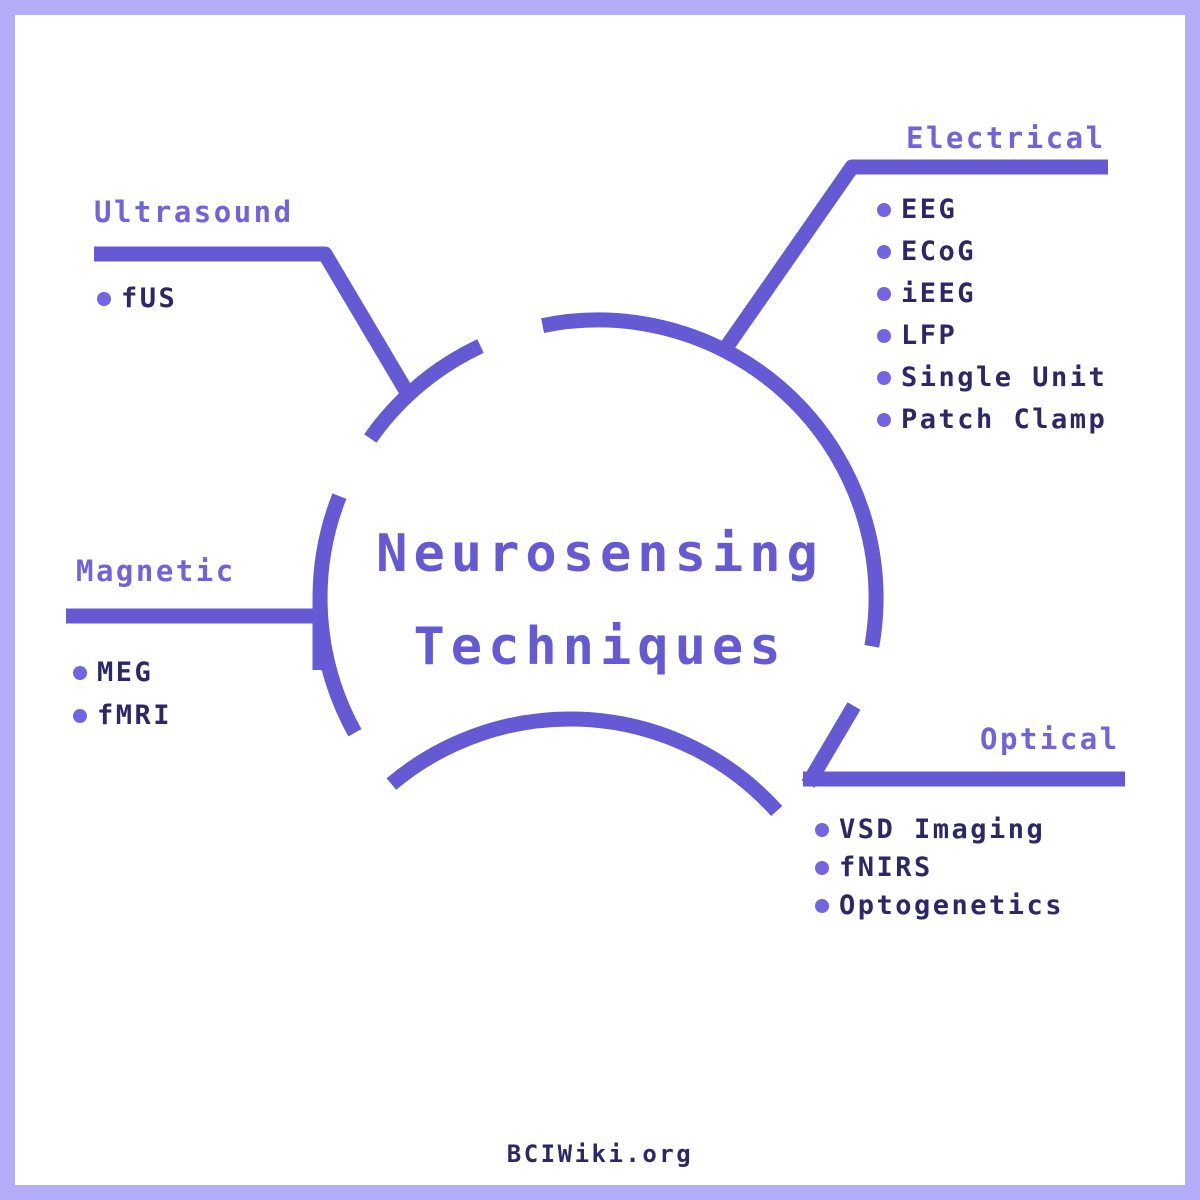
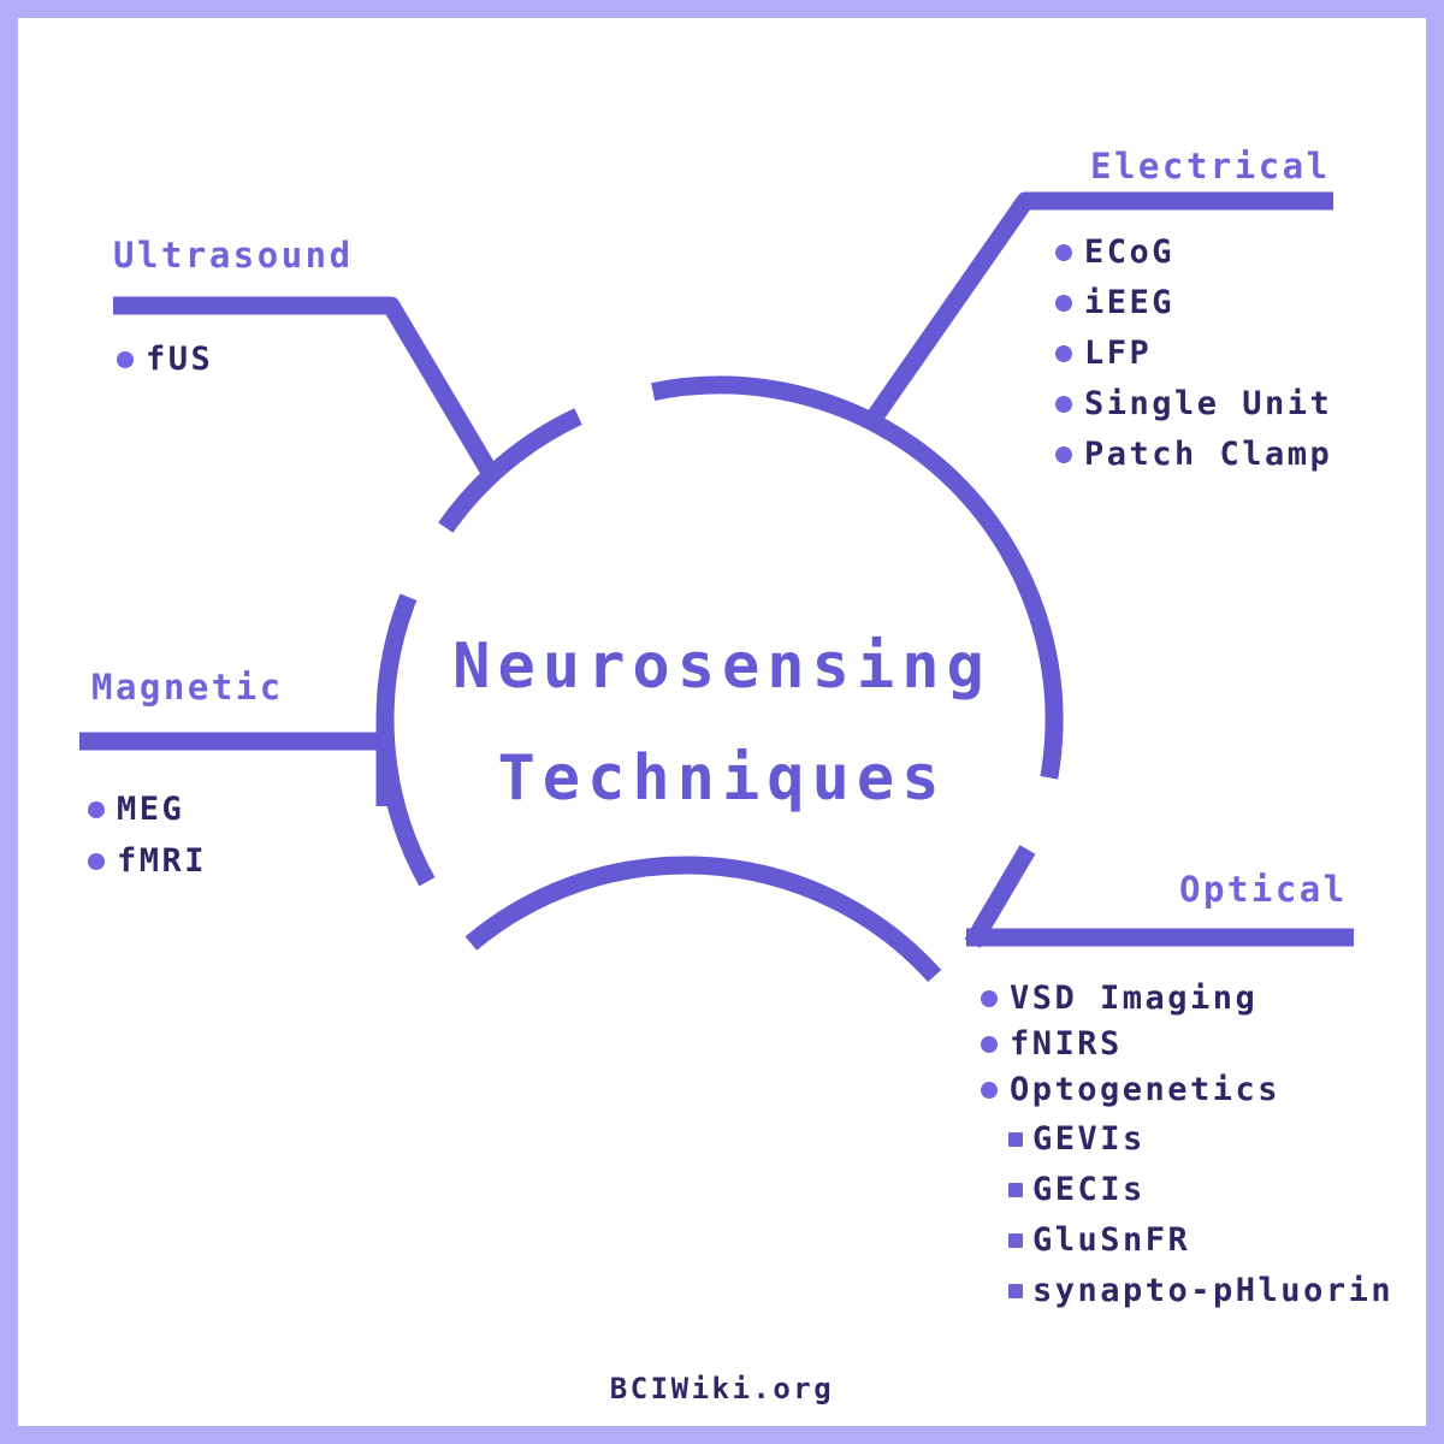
  Neurosensing
  Techniques
  Electrical
  Ultrasound
  Magnetic
  Optical
- EEG
  ECoG
  iEEG
  LFP
  Single Unit
  Patch Clamp
  fUS
  MEG
  fMRI
  VSD Imaging
  fNIRS
  Optogenetics
+ GEVIs
+ GECIs
+ GluSnFR
+ synapto-pHluorin
  BCIWiki.org
